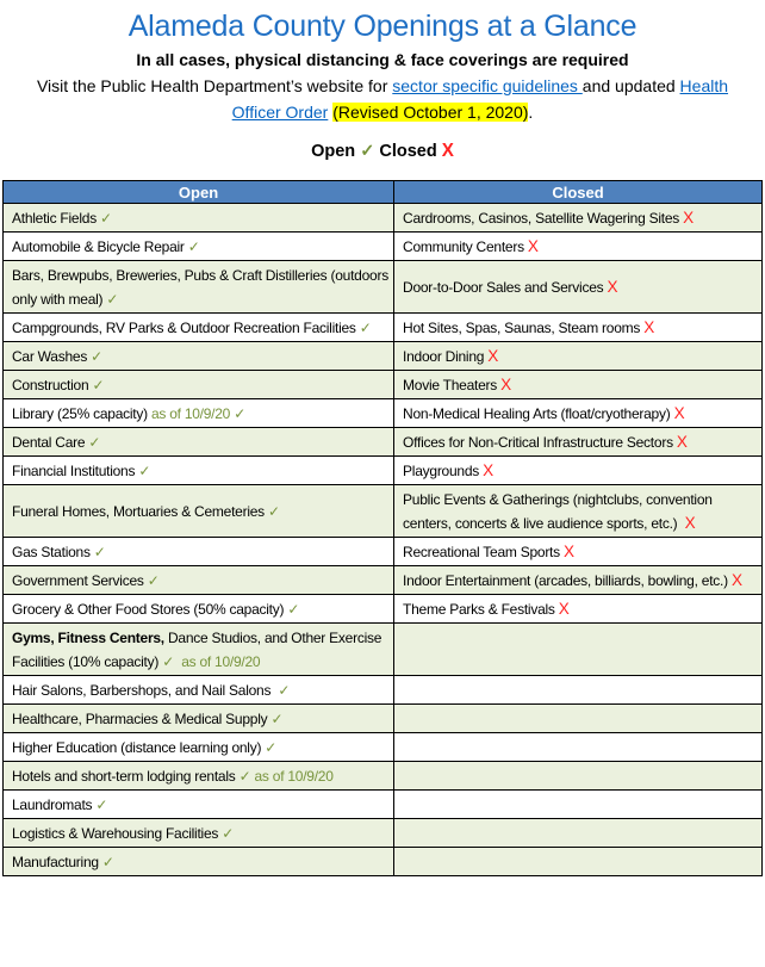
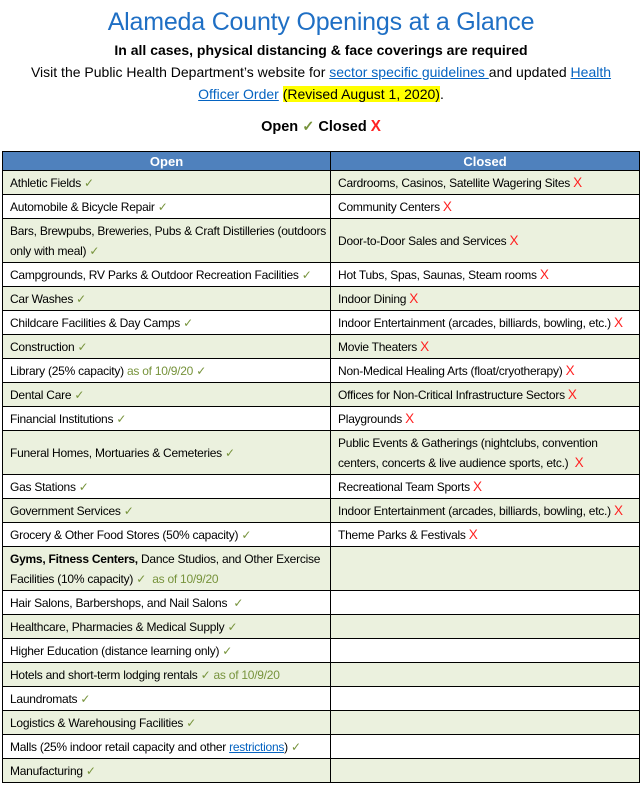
  Alameda County Openings at a Glance
  In all cases, physical distancing & face coverings are required
  Visit the Public Health Department’s website for sector specific guidelines and updated Health
- Officer Order (Revised October 1, 2020).
+ Officer Order (Revised August 1, 2020).
  Open ✓ Closed X
  Open	Closed
  Athletic Fields ✓	Cardrooms, Casinos, Satellite Wagering Sites X
  Automobile & Bicycle Repair ✓	Community Centers X
  Bars, Brewpubs, Breweries, Pubs & Craft Distilleries (outdoors only with meal) ✓	Door-to-Door Sales and Services X
- Campgrounds, RV Parks & Outdoor Recreation Facilities ✓	Hot Sites, Spas, Saunas, Steam rooms X
+ Campgrounds, RV Parks & Outdoor Recreation Facilities ✓	Hot Tubs, Spas, Saunas, Steam rooms X
  Car Washes ✓	Indoor Dining X
+ Childcare Facilities & Day Camps ✓	Indoor Entertainment (arcades, billiards, bowling, etc.) X
  Construction ✓	Movie Theaters X
  Library (25% capacity) as of 10/9/20 ✓	Non-Medical Healing Arts (float/cryotherapy) X
  Dental Care ✓	Offices for Non-Critical Infrastructure Sectors X
  Financial Institutions ✓	Playgrounds X
  Funeral Homes, Mortuaries & Cemeteries ✓	Public Events & Gatherings (nightclubs, convention centers, concerts & live audience sports, etc.) X
  Gas Stations ✓	Recreational Team Sports X
  Government Services ✓	Indoor Entertainment (arcades, billiards, bowling, etc.) X
  Grocery & Other Food Stores (50% capacity) ✓	Theme Parks & Festivals X
  Gyms, Fitness Centers, Dance Studios, and Other Exercise Facilities (10% capacity) ✓ as of 10/9/20
  Hair Salons, Barbershops, and Nail Salons ✓
  Healthcare, Pharmacies & Medical Supply ✓
  Higher Education (distance learning only) ✓
  Hotels and short-term lodging rentals ✓ as of 10/9/20
  Laundromats ✓
  Logistics & Warehousing Facilities ✓
+ Malls (25% indoor retail capacity and other restrictions) ✓
  Manufacturing ✓
